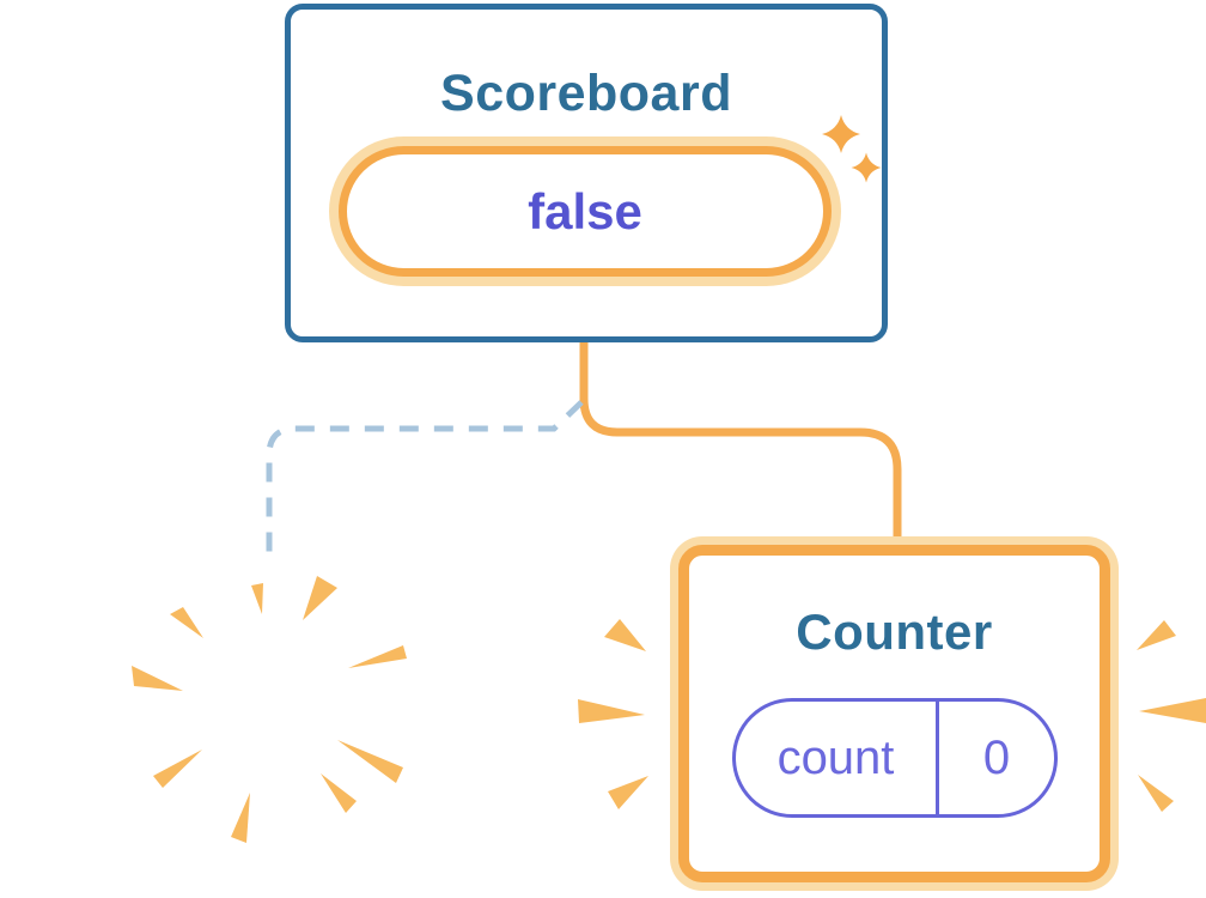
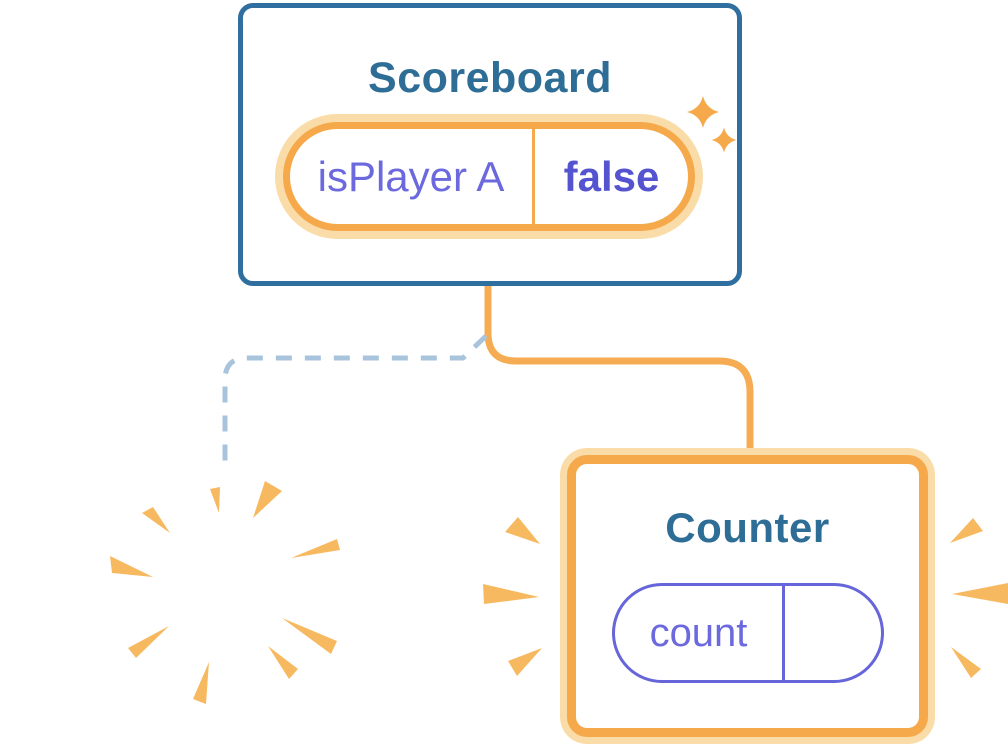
  Scoreboard
+ isPlayer A
  false
  Counter
  count
- 0
